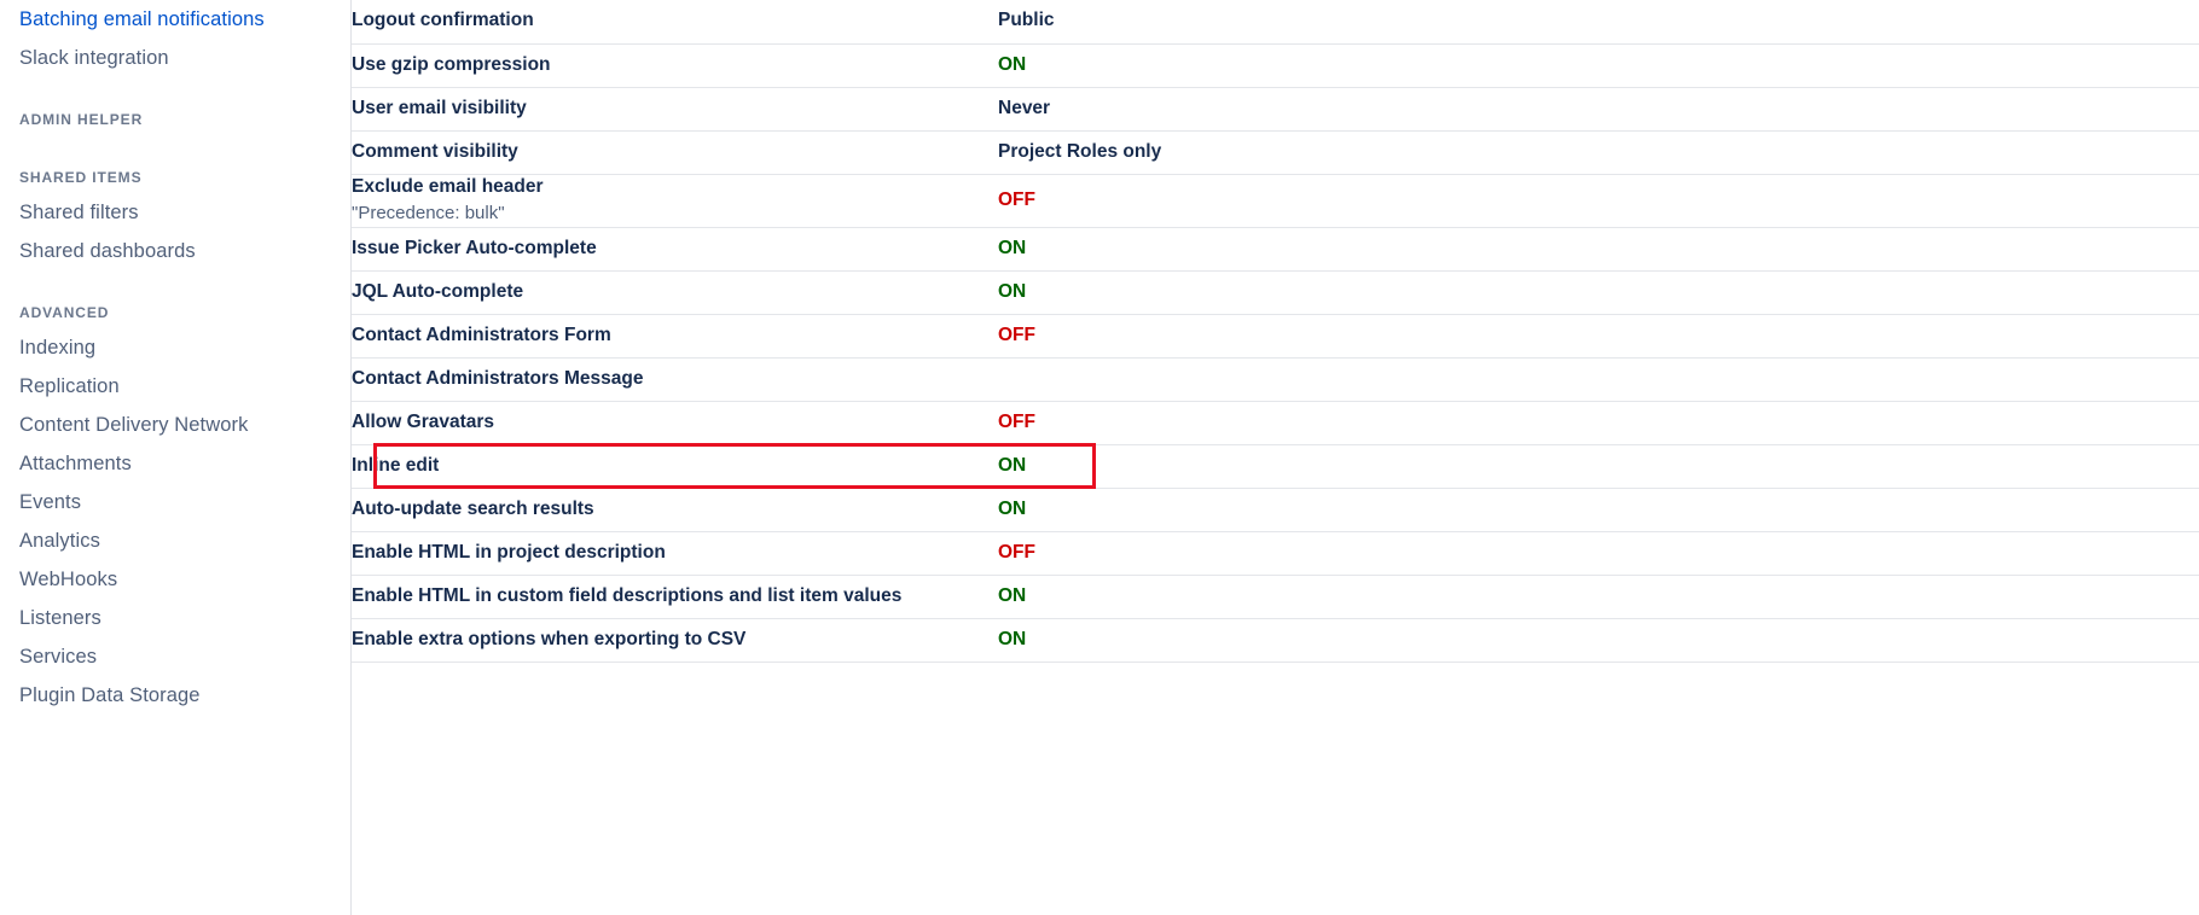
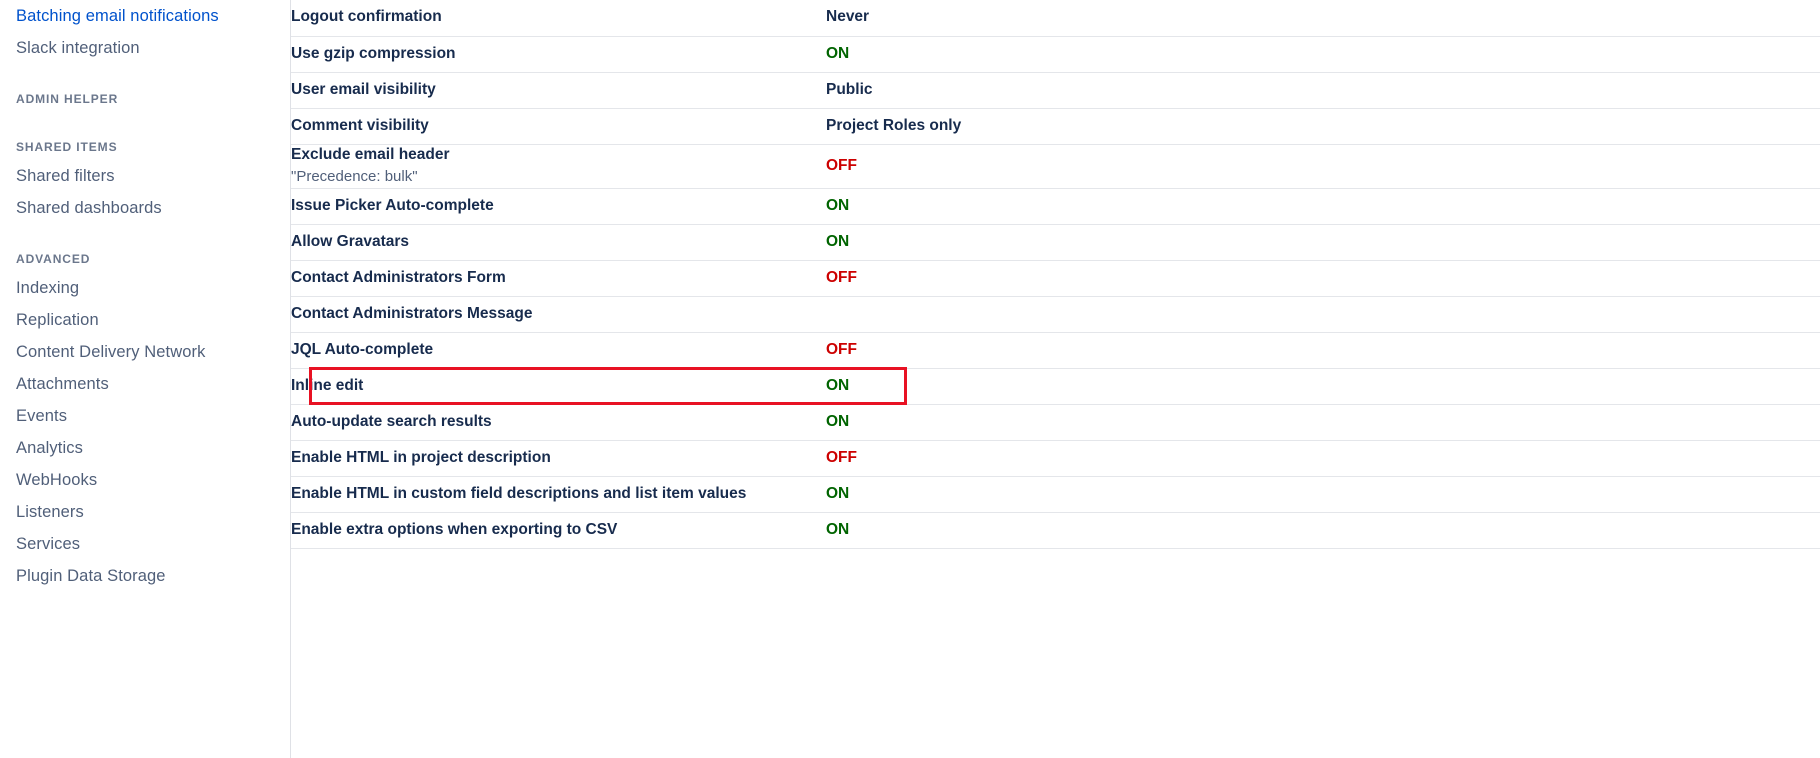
  Batching email notifications
  Slack integration
  ADMIN HELPER
  SHARED ITEMS
  Shared filters
  Shared dashboards
  ADVANCED
  Indexing
  Replication
  Content Delivery Network
  Attachments
  Events
  Analytics
  WebHooks
  Listeners
  Services
  Plugin Data Storage
- Logout confirmation	Public
+ Logout confirmation	Never
  Use gzip compression	ON
- User email visibility	Never
+ User email visibility	Public
  Comment visibility	Project Roles only
  Exclude email header"Precedence: bulk"	OFF
  Issue Picker Auto-complete	ON
- JQL Auto-complete	ON
+ Allow Gravatars	ON
  Contact Administrators Form	OFF
  Contact Administrators Message
- Allow Gravatars	OFF
+ JQL Auto-complete	OFF
  Inline edit	ON
  Auto-update search results	ON
  Enable HTML in project description	OFF
  Enable HTML in custom field descriptions and list item values	ON
  Enable extra options when exporting to CSV	ON
